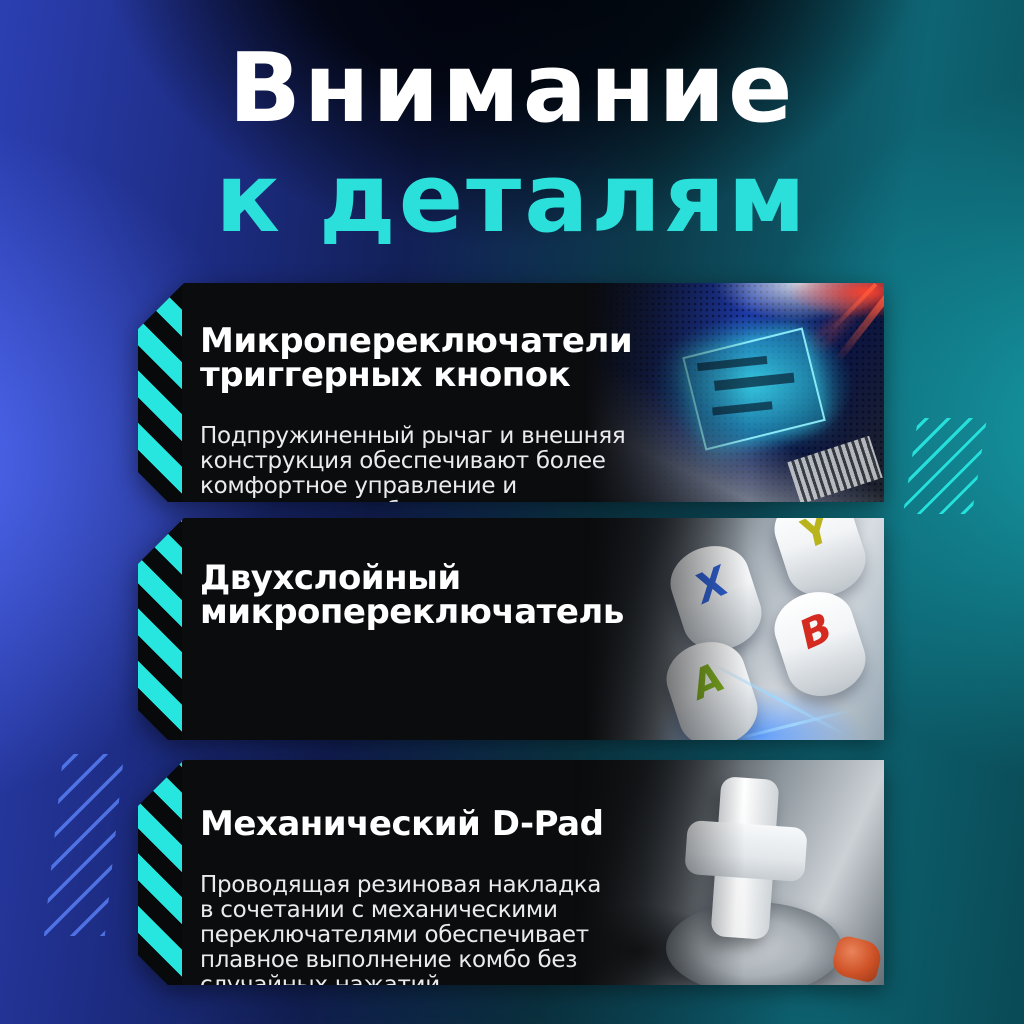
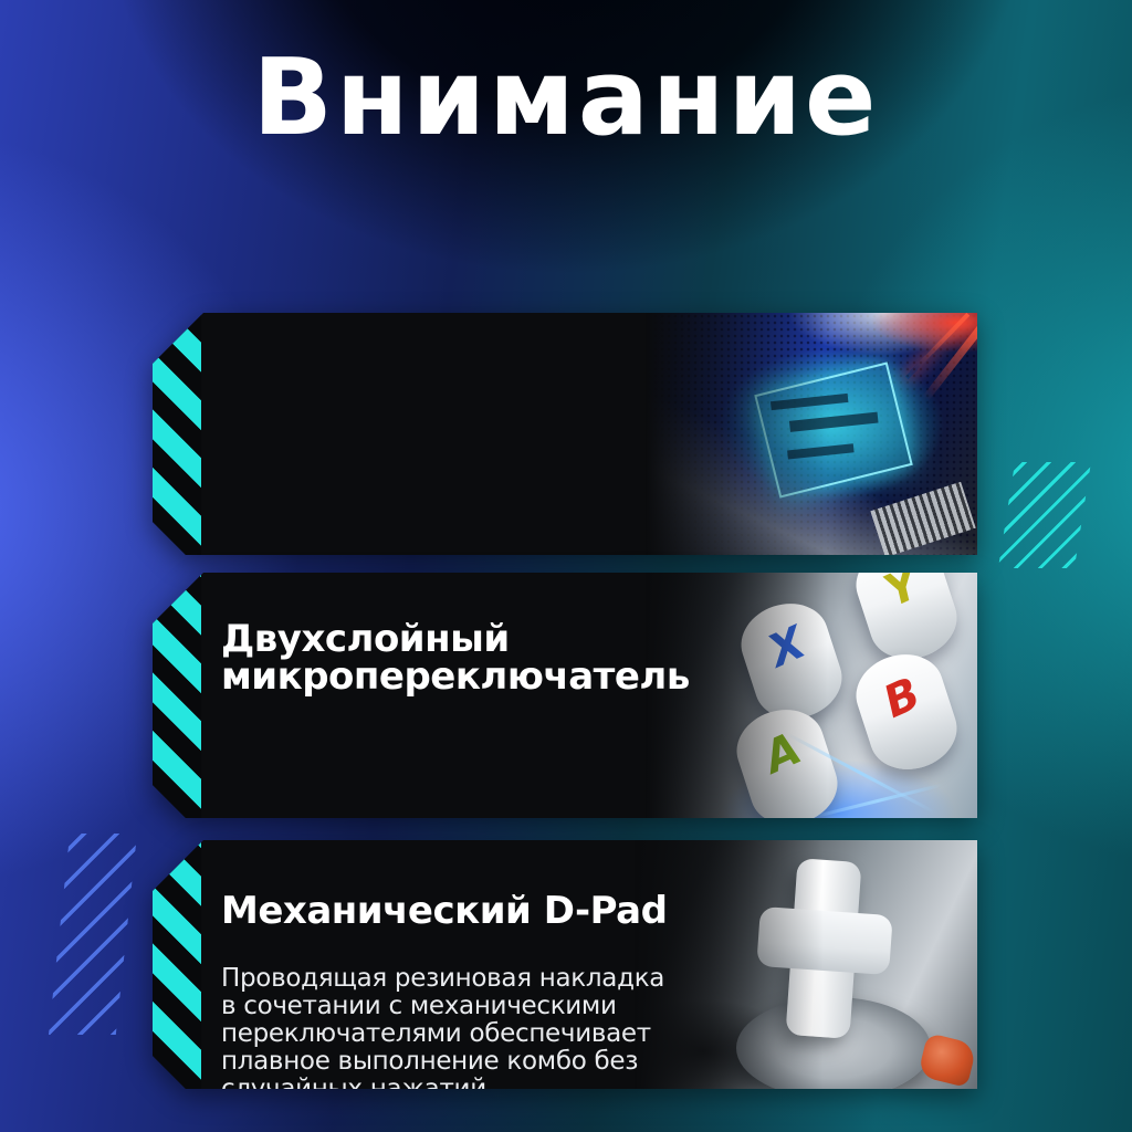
  Внимание
- к деталям
- Микропереключатели
- триггерных кнопок
- Подпружиненный рычаг и внешняя
- конструкция обеспечивают более
- комфортное управление и
  Двухслойный
  микропереключатель
  Механический D-Pad
  Проводящая резиновая накладка
  в сочетании с механическими
  переключателями обеспечивает
  плавное выполнение комбо без
